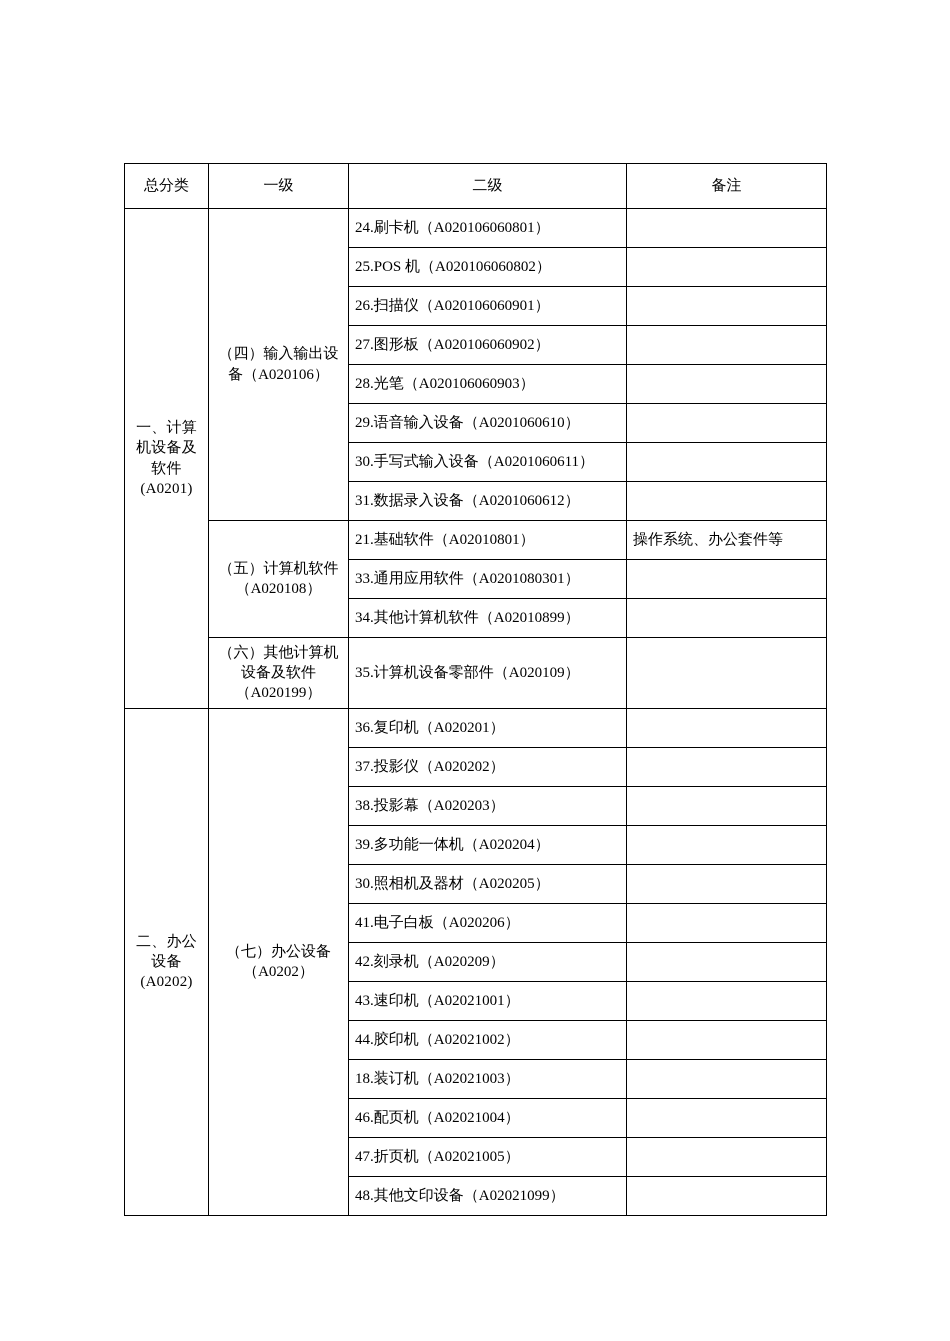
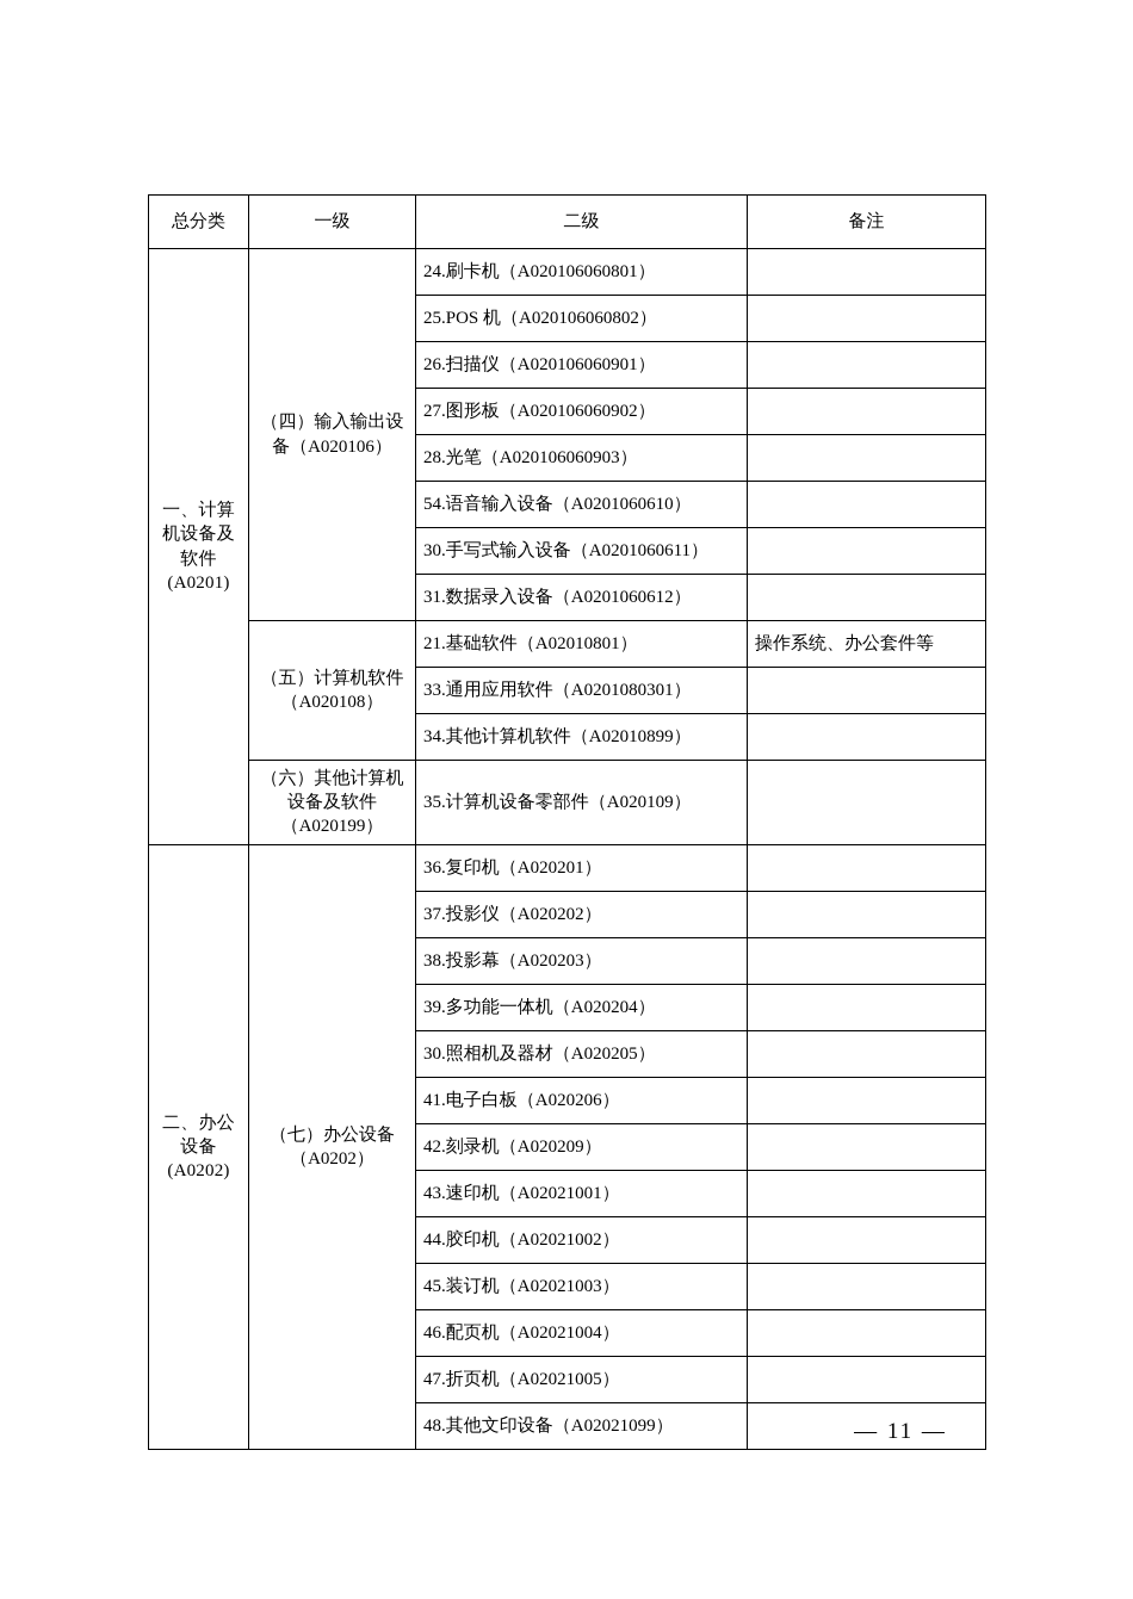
  总分类	一级	二级	备注
  一、计算机设备及软件(A0201)	（四）输入输出设备（A020106）	24.刷卡机（A020106060801）
  25.POS 机（A020106060802）
  26.扫描仪（A020106060901）
  27.图形板（A020106060902）
  28.光笔（A020106060903）
- 29.语音输入设备（A0201060610）
+ 54.语音输入设备（A0201060610）
  30.手写式输入设备（A0201060611）
  31.数据录入设备（A0201060612）
  （五）计算机软件（A020108）	21.基础软件（A02010801）	操作系统、办公套件等
  33.通用应用软件（A0201080301）
  34.其他计算机软件（A02010899）
  （六）其他计算机设备及软件（A020199）	35.计算机设备零部件（A020109）
  二、办公设备(A0202)	（七）办公设备（A0202）	36.复印机（A020201）
  37.投影仪（A020202）
  38.投影幕（A020203）
  39.多功能一体机（A020204）
  30.照相机及器材（A020205）
  41.电子白板（A020206）
  42.刻录机（A020209）
  43.速印机（A02021001）
  44.胶印机（A02021002）
- 18.装订机（A02021003）
+ 45.装订机（A02021003）
  46.配页机（A02021004）
  47.折页机（A02021005）
  48.其他文印设备（A02021099）
+ — 11 —
